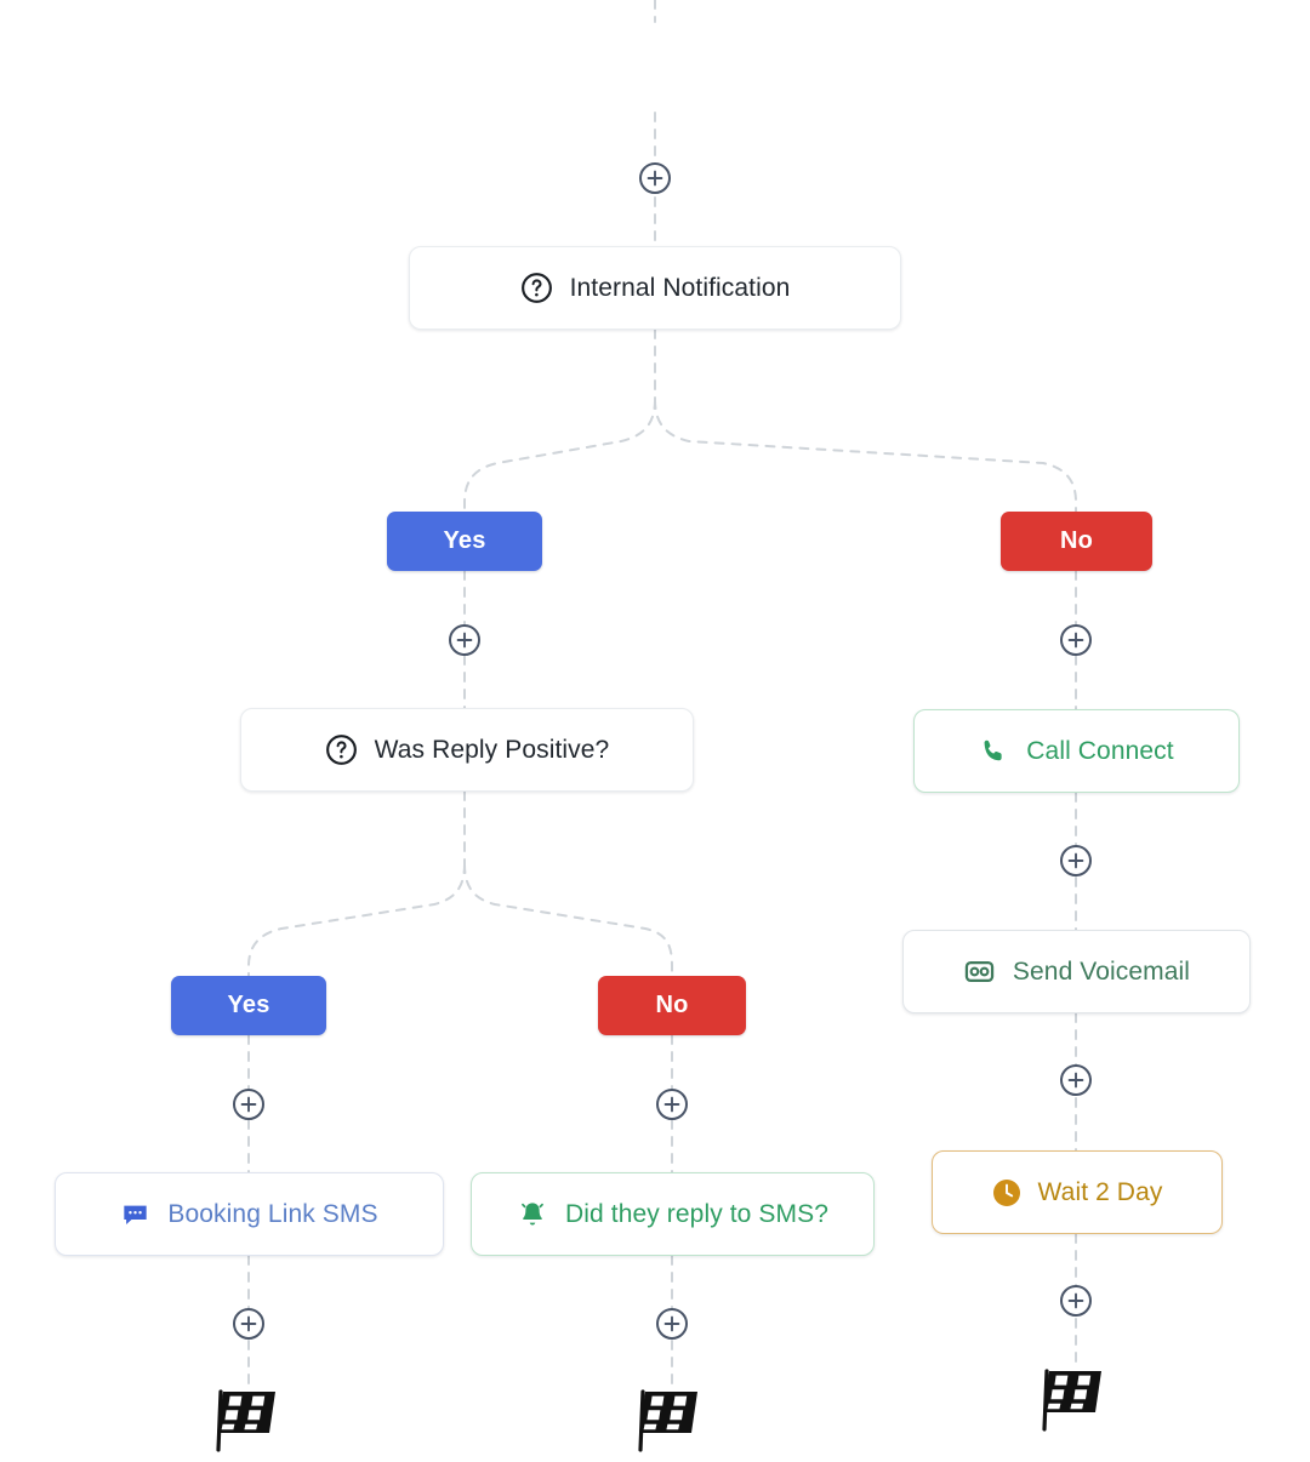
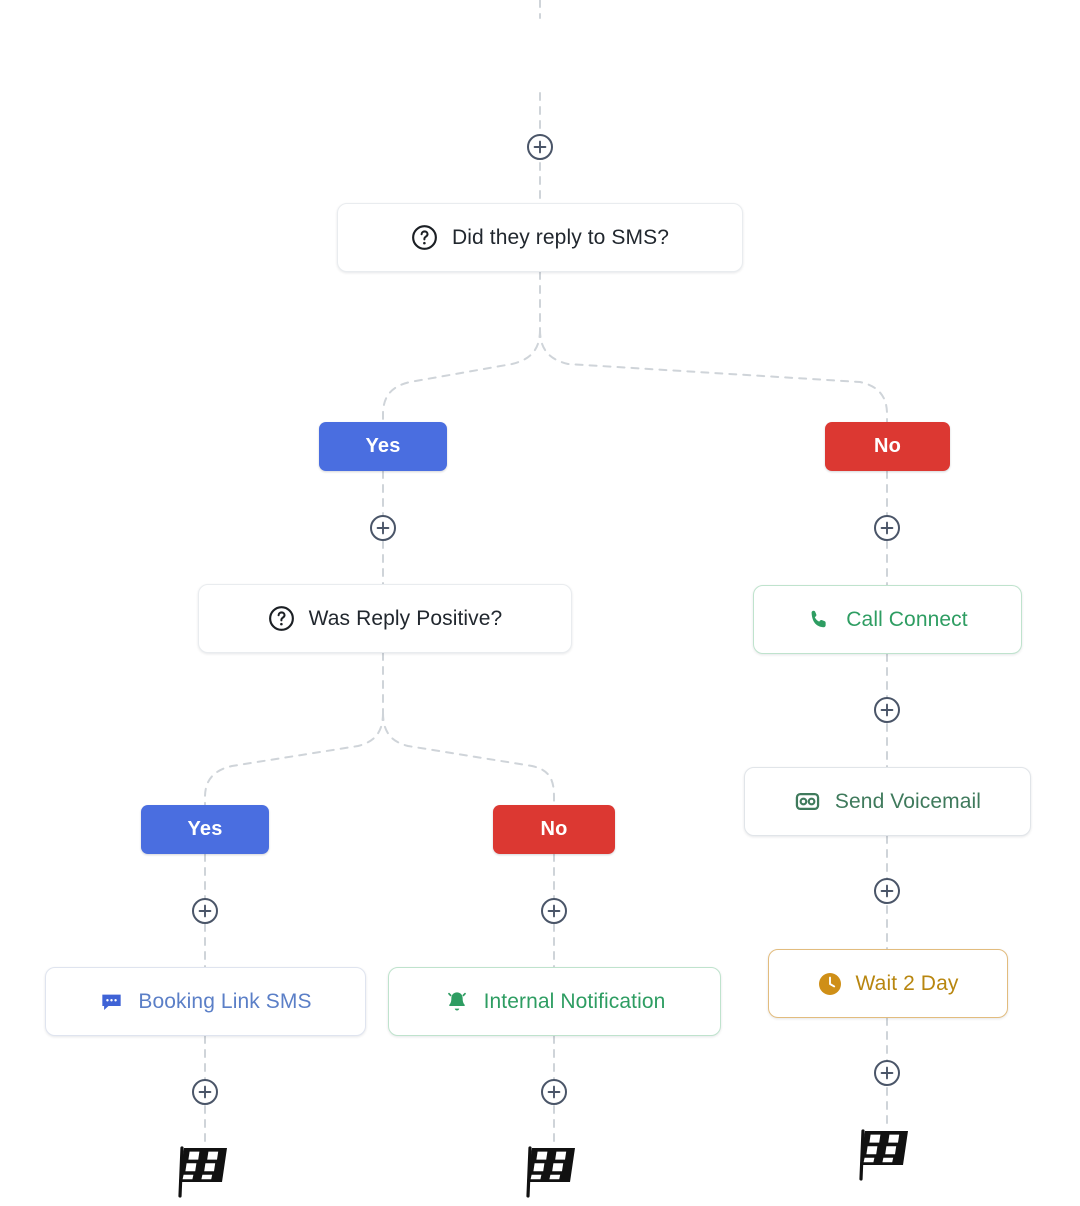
- Internal Notification
+ Did they reply to SMS?
  Was Reply Positive?
  Call Connect
  Send Voicemail
  Wait 2 Day
  Booking Link SMS
- Did they reply to SMS?
+ Internal Notification
  Yes
  No
  Yes
  No
